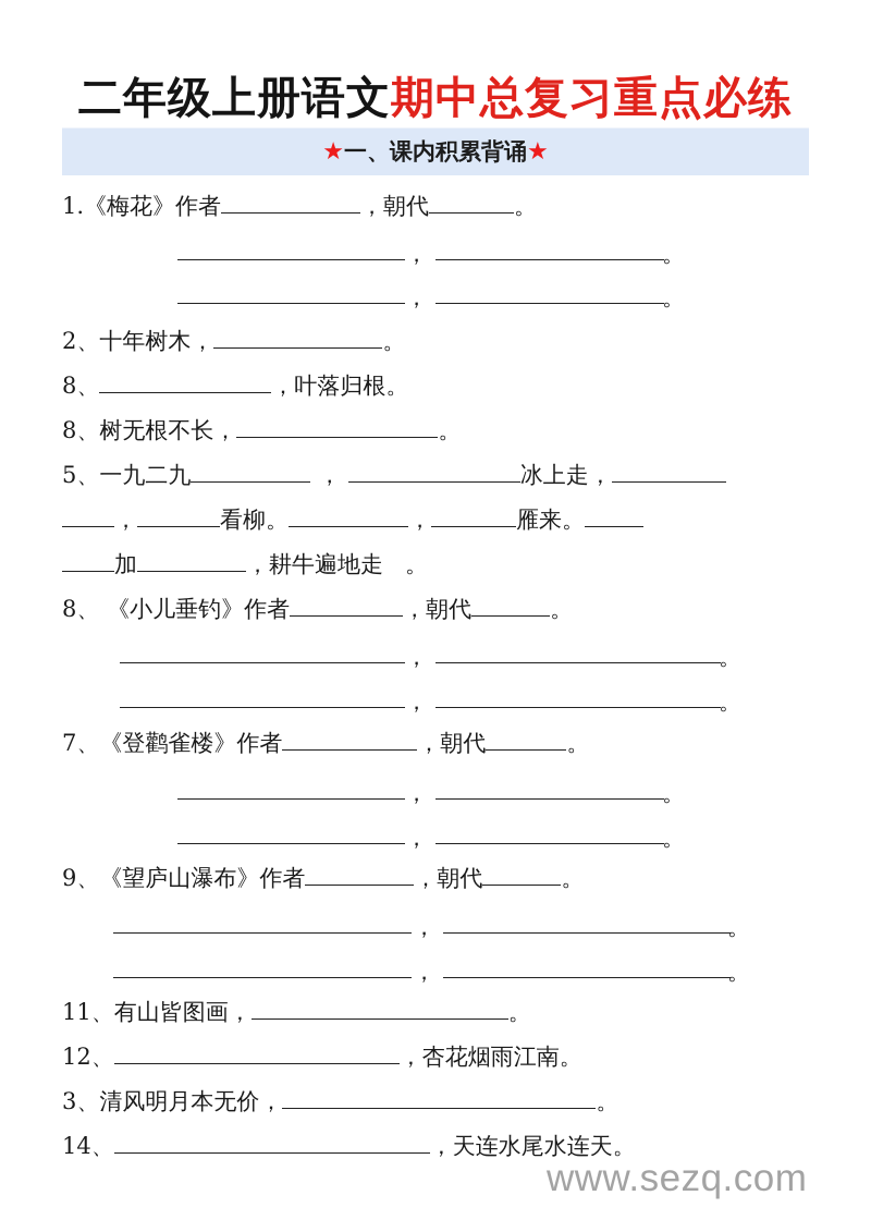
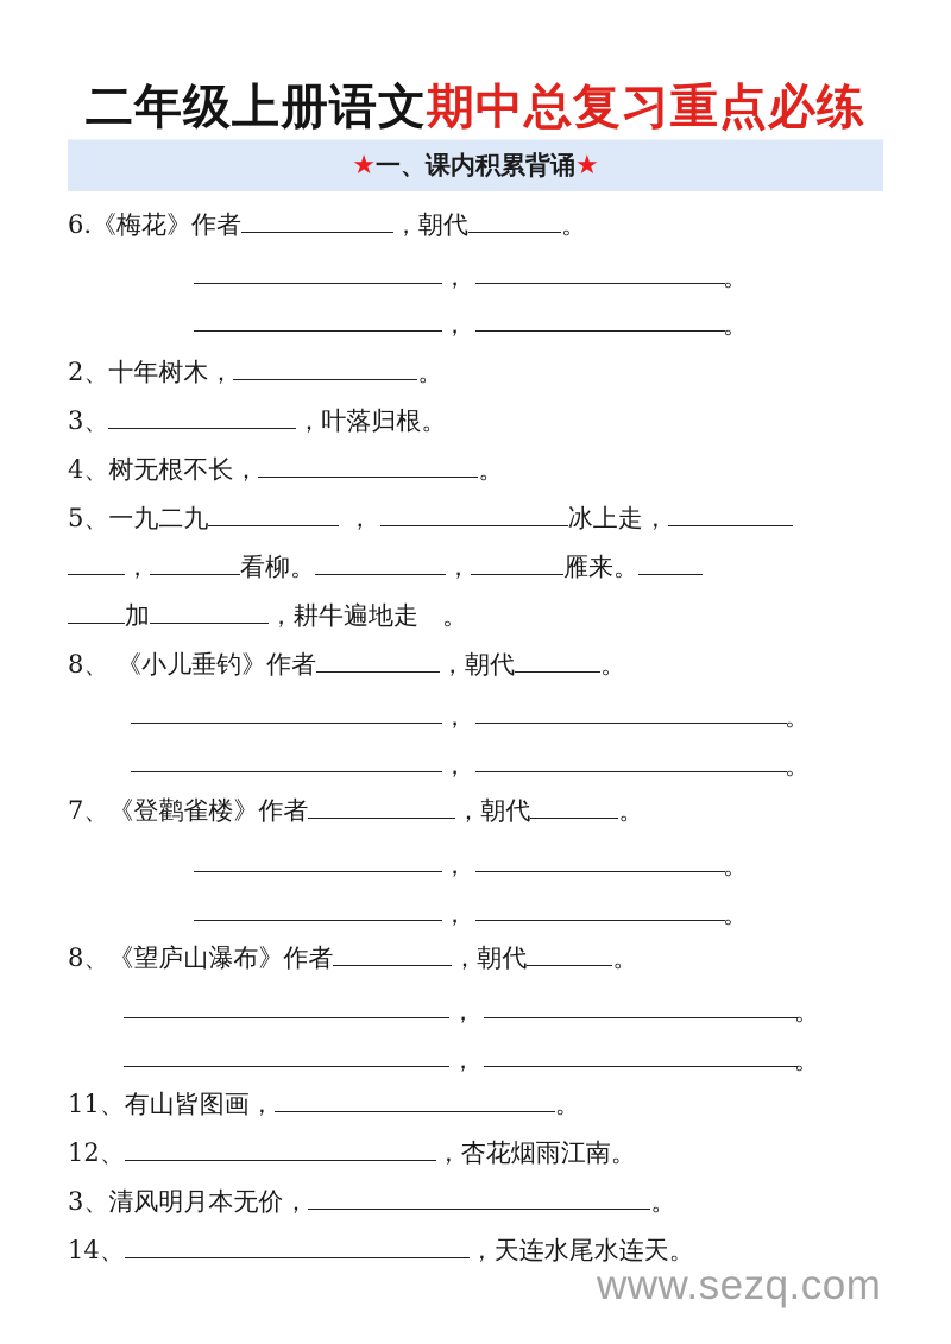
  二年级上册语文期中总复习重点必练
  ★一、课内积累背诵★
- 1.《梅花》作者 ，朝代 。
+ 6.《梅花》作者 ，朝代 。
  ，
  。
  ，
  。
  2、十年树木， 。
- 8、 ，叶落归根。
+ 3、 ，叶落归根。
- 8、树无根不长， 。
+ 4、树无根不长， 。
  5、一九二九 ， 冰上走，
  ， 看柳。 ， 雁来。
  加 ，耕牛遍地走 。
  8、 《小儿垂钓》作者 ，朝代 。
  ，
  。
  ，
  。
  7、《登鹳雀楼》作者 ，朝代 。
  ，
  。
  ，
  。
- 9、《望庐山瀑布》作者 ，朝代 。
+ 8、《望庐山瀑布》作者 ，朝代 。
  ，
  。
  ，
  。
  11、有山皆图画， 。
  12、 ，杏花烟雨江南。
  3、清风明月本无价， 。
  14、 ，天连水尾水连天。
  www.sezq.com
